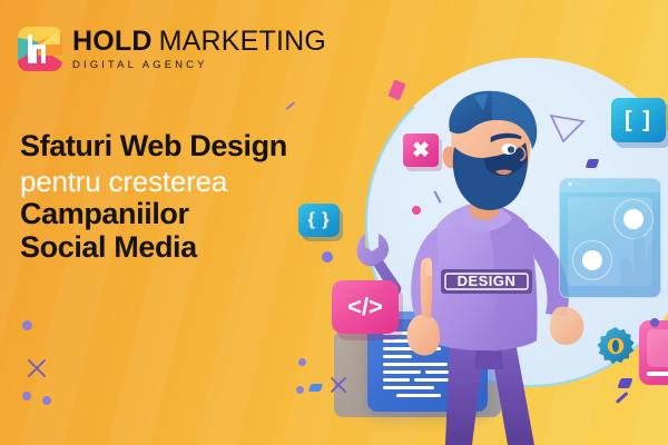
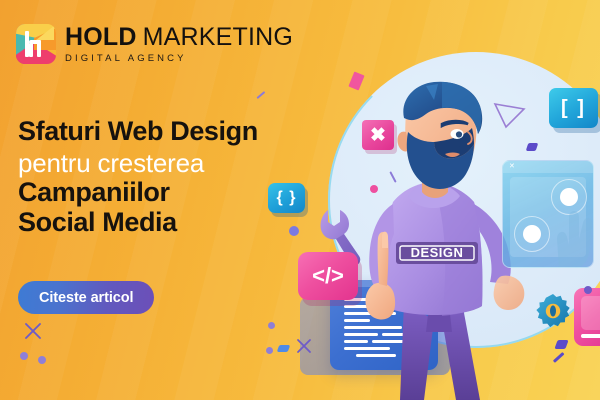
  { }
  [ ]
  </>
  DESIGN
  ✖
  HOLD
  MARKETING
  DIGITAL AGENCY
  Sfaturi Web Design
  pentru cresterea
  Campaniilor
  Social Media
+ Citeste articol
